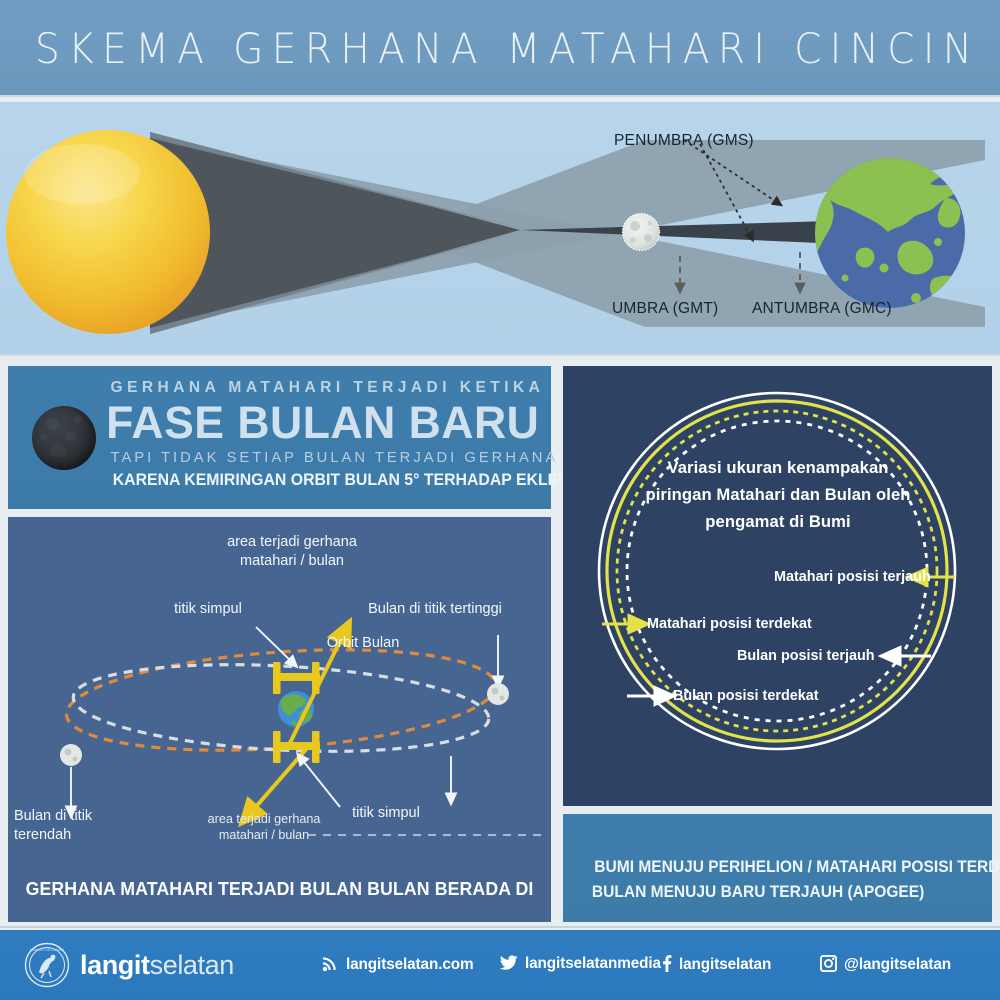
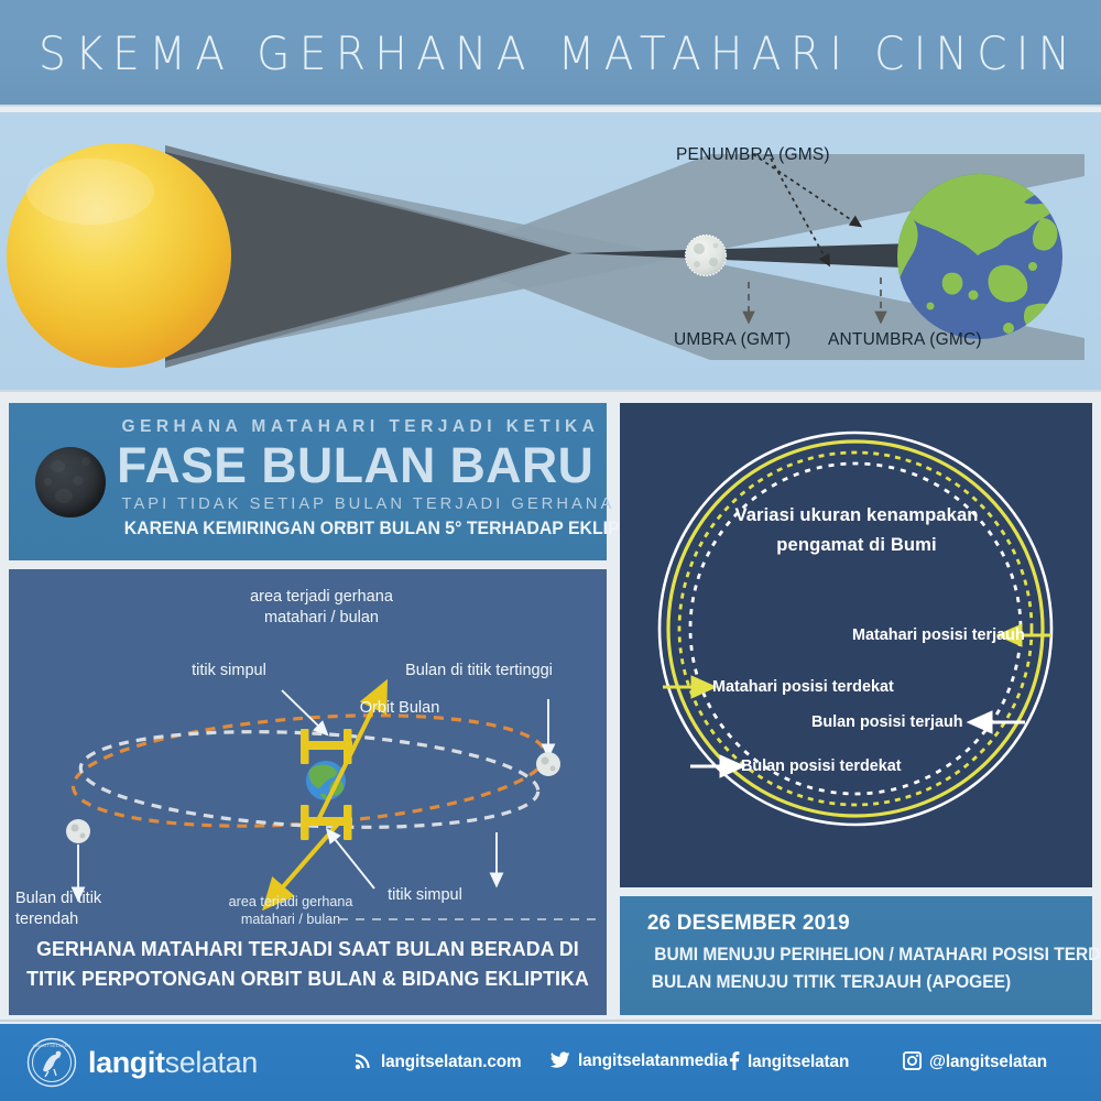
  SKEMA GERHANA MATAHARI CINCIN
  PENUMBRA (GMS)
  UMBRA (GMT)
  ANTUMBRA (GMC)
  GERHANA MATAHARI TERJADI KETIKA
  FASE BULAN BARU
  TAPI TIDAK SETIAP BULAN TERJADI GERHANA
  KARENA KEMIRINGAN ORBIT BULAN 5° TERHADAP EKLIP
  area terjadi gerhana
  matahari / bulan
  titik simpul
  Bulan di titik tertinggi
  Orbit Bulan
  titik simpul
  Bulan di titik
  terendah
  area terjadi gerhana
  matahari / bulan
- GERHANA MATAHARI TERJADI BULAN BULAN BERADA DI
+ GERHANA MATAHARI TERJADI SAAT BULAN BERADA DI
+ TITIK PERPOTONGAN ORBIT BULAN & BIDANG EKLIPTIKA
  Variasi ukuran kenampakan
- piringan Matahari dan Bulan oleh
  pengamat di Bumi
  Matahari posisi terjauh
  Matahari posisi terdekat
  Bulan posisi terjauh
  Bulan posisi terdekat
+ 26 DESEMBER 2019
  BUMI MENUJU PERIHELION / MATAHARI POSISI TERD
- BULAN MENUJU BARU TERJAUH (APOGEE)
+ BULAN MENUJU TITIK TERJAUH (APOGEE)
  langitselatan
  langitselatan.com
  langitselatanmedia
  langitselatan
  @langitselatan
